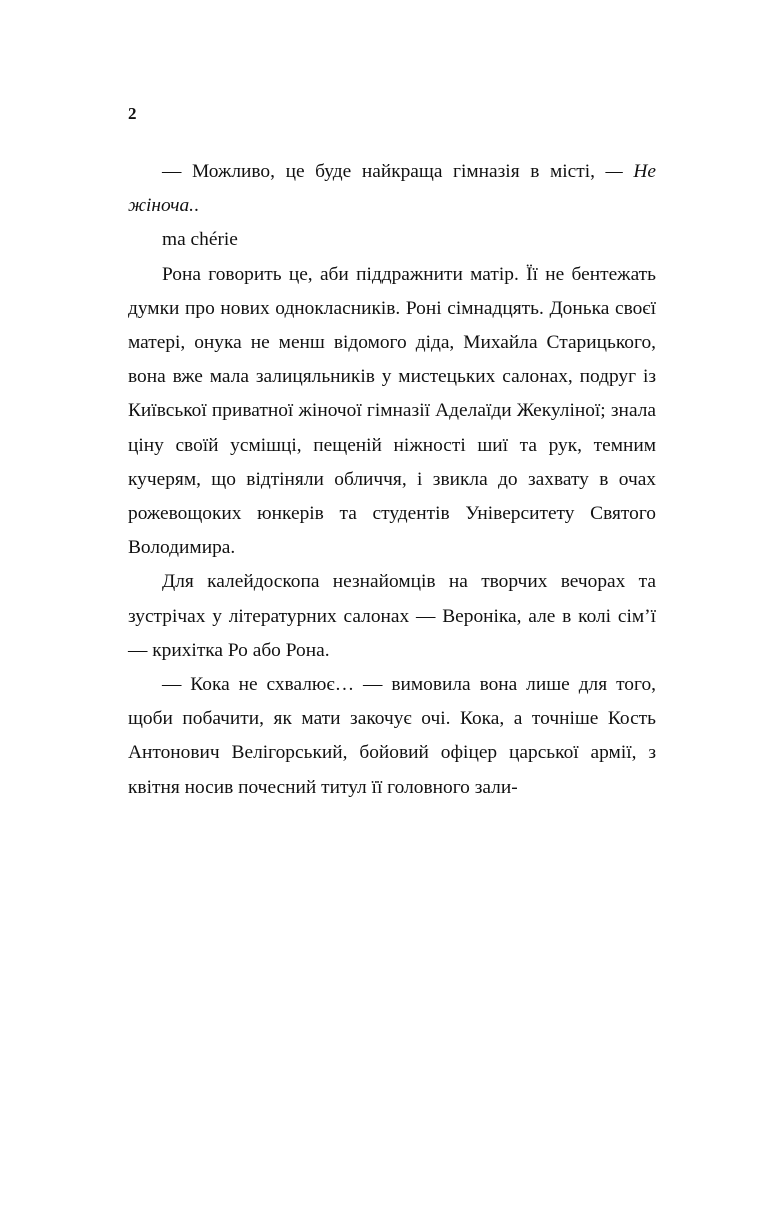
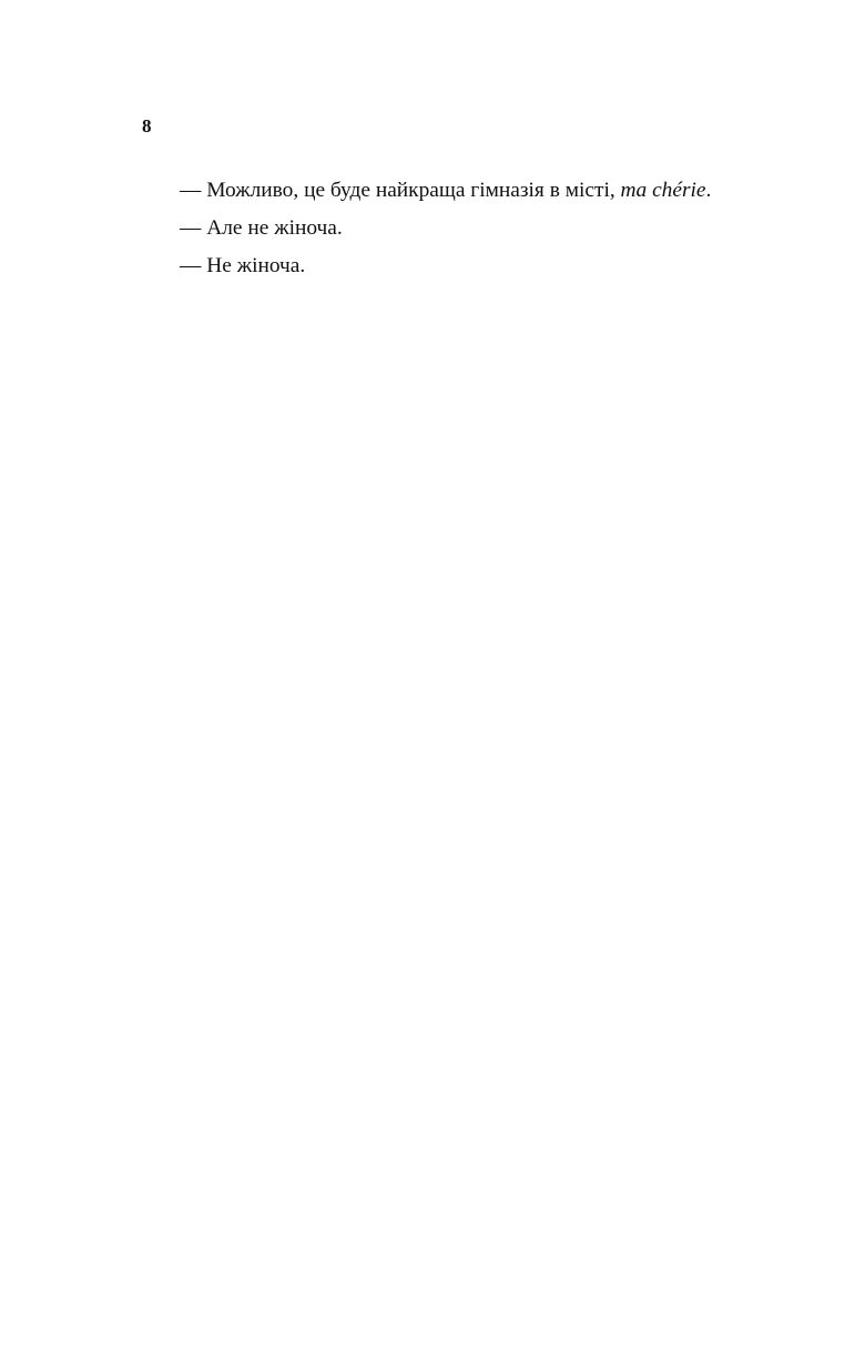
- 2
+ 8
- — Можливо, це буде найкраща гімназія в місті, — Не жіноча..
+ — Можливо, це буде найкраща гімназія в місті, ma chérie.
+ — Але не жіноча.
- ma chérie
+ — Не жіноча.
- Рона говорить це, аби піддражнити матір. Її не бентежать думки про нових однокласників. Роні сімнадцять. Донька своєї матері, онука не менш відомого діда, Михайла Старицького, вона вже мала залицяльників у мистецьких салонах, подруг із Київської приватної жіночої гімназії Аделаїди Жекуліної; знала ціну своїй усмішці, пещеній ніжності шиї та рук, темним кучерям, що відтіняли обличчя, і звикла до захвату в очах рожевощоких юнкерів та студентів Університету Святого Володимира.
- Для калейдоскопа незнайомців на творчих вечорах та зустрічах у літературних салонах — Вероніка, але в колі сім’ї — крихітка Ро або Рона.
- — Кока не схвалює… — вимовила вона лише для того, щоби побачити, як мати закочує очі. Кока, а точніше Кость Антонович Велігорський, бойовий офіцер царської армії, з квітня носив почесний титул її головного зали-
